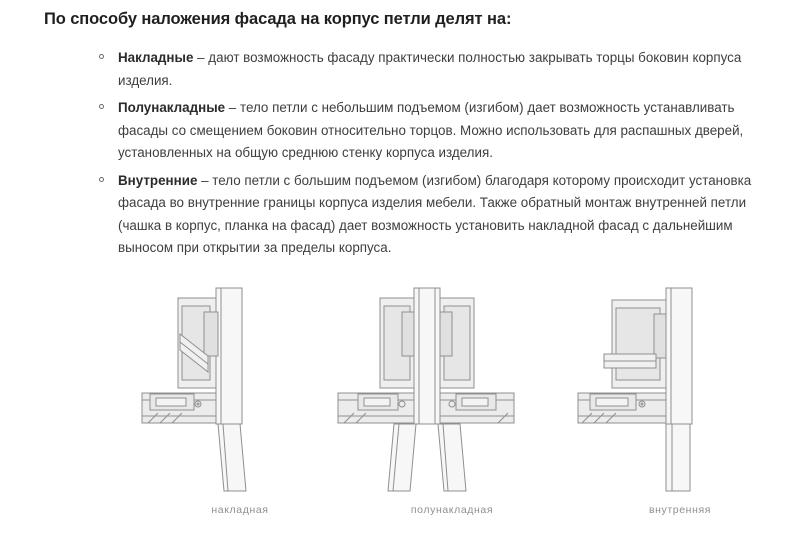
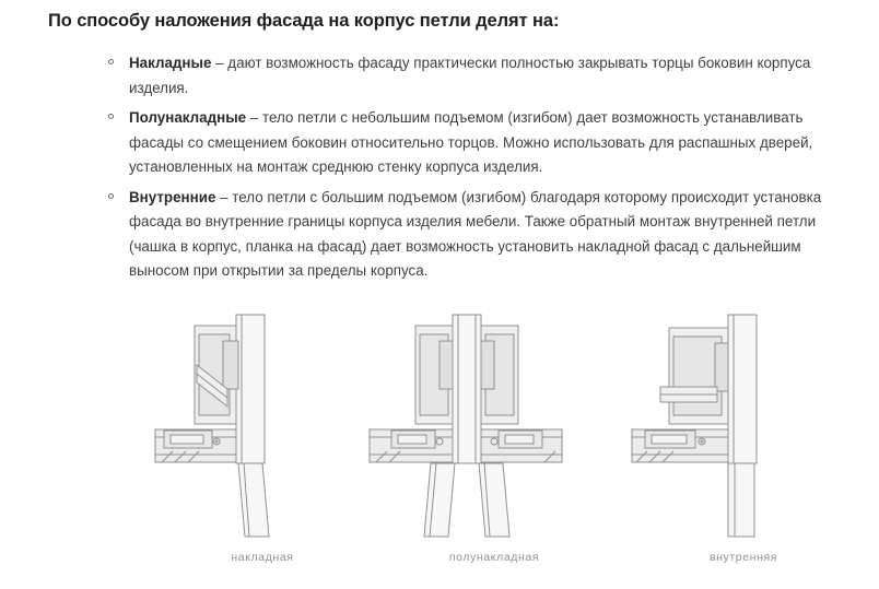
  По способу наложения фасада на корпус петли делят на:
  Накладные – дают возможность фасаду практически полностью закрывать торцы боковин корпуса изделия.
- Полунакладные – тело петли с небольшим подъемом (изгибом) дает возможность устанавливать фасады со смещением боковин относительно торцов. Можно использовать для распашных дверей, установленных на общую среднюю стенку корпуса изделия.
+ Полунакладные – тело петли с небольшим подъемом (изгибом) дает возможность устанавливать фасады со смещением боковин относительно торцов. Можно использовать для распашных дверей, установленных на монтаж среднюю стенку корпуса изделия.
  Внутренние – тело петли с большим подъемом (изгибом) благодаря которому происходит установка фасада во внутренние границы корпуса изделия мебели. Также обратный монтаж внутренней петли (чашка в корпус, планка на фасад) дает возможность установить накладной фасад с дальнейшим выносом при открытии за пределы корпуса.
  накладная
  полунакладная
  внутренняя
